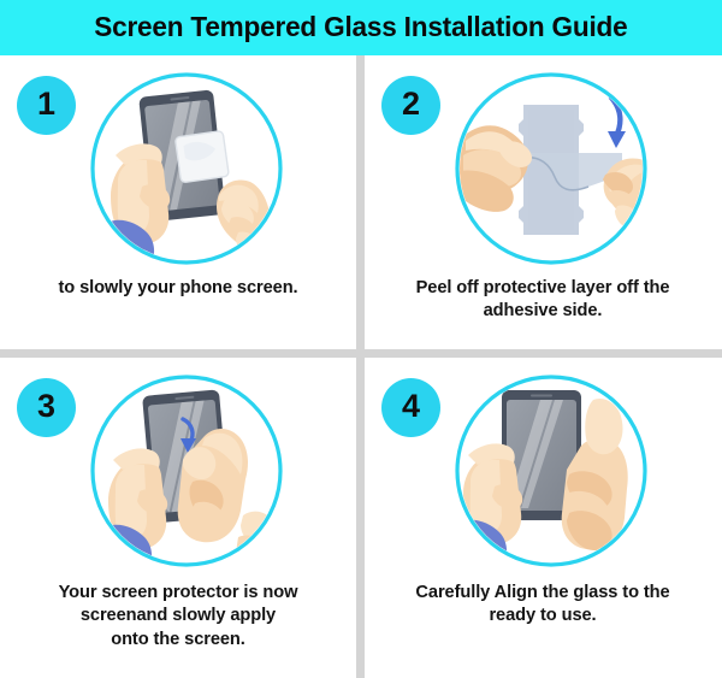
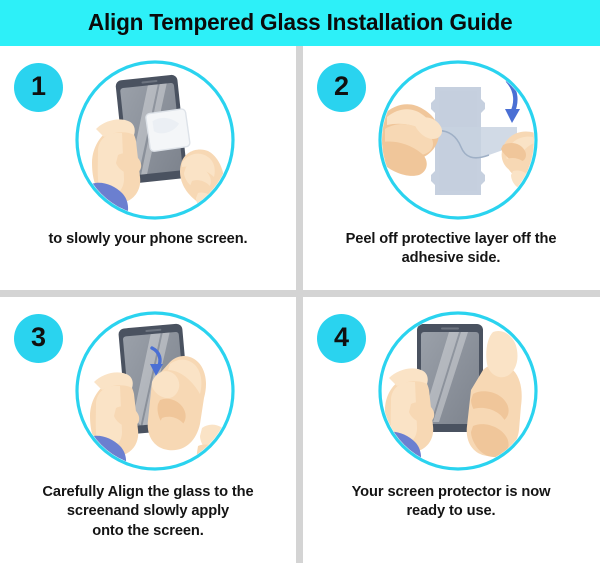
- Screen Tempered Glass Installation Guide
+ Align Tempered Glass Installation Guide
  1
  to slowly your phone screen.
  2
  Peel off protective layer off the
  adhesive side.
  3
- Your screen protector is now
+ Carefully Align the glass to the
  screenand slowly apply
  onto the screen.
  4
- Carefully Align the glass to the
+ Your screen protector is now
  ready to use.
